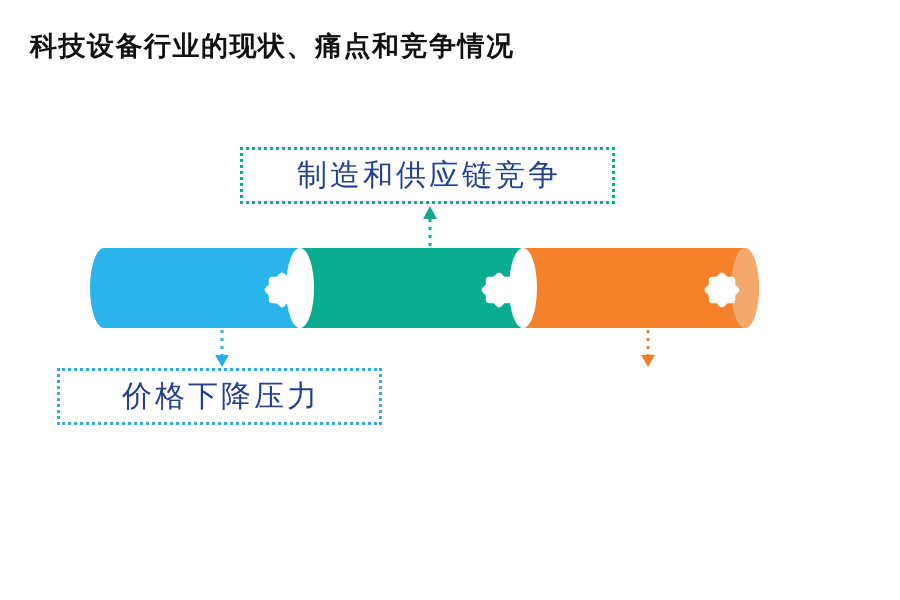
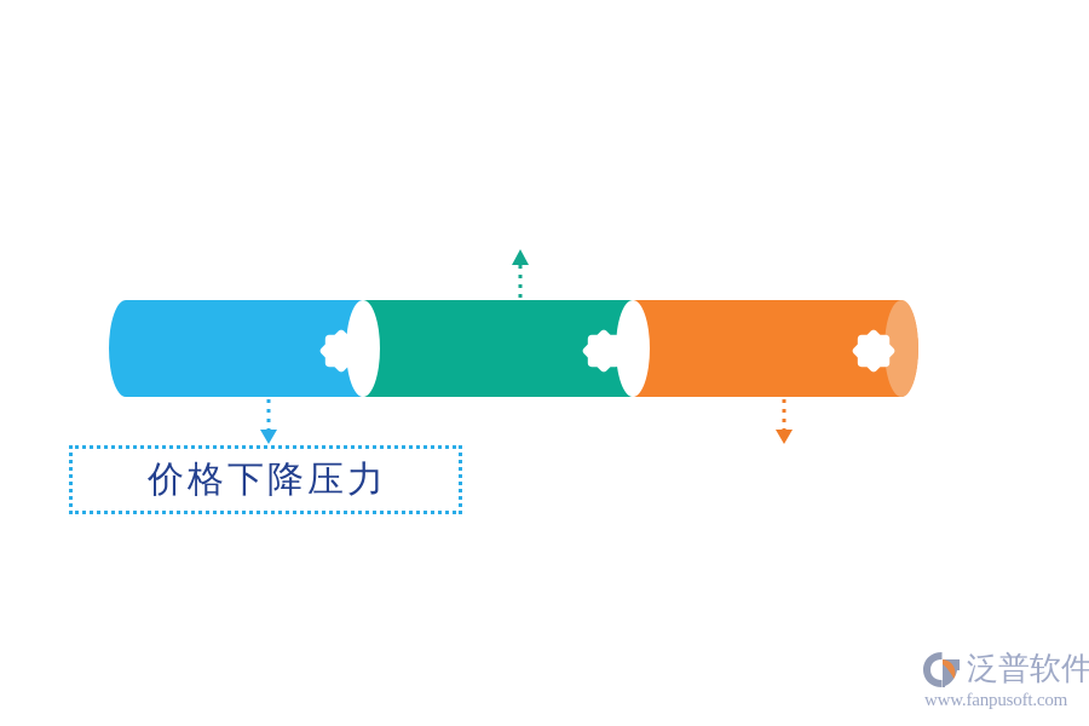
- 科技设备行业的现状、痛点和竞争情况
- 制造和供应链竞争
  价格下降压力
+ 泛普软件
+ www.fanpusoft.com
